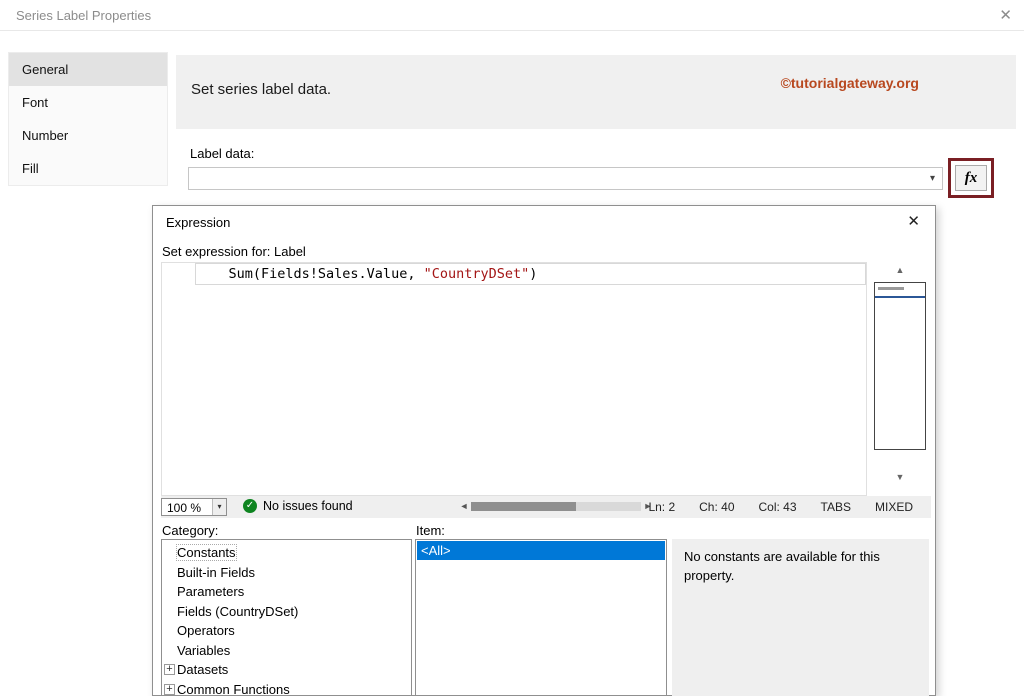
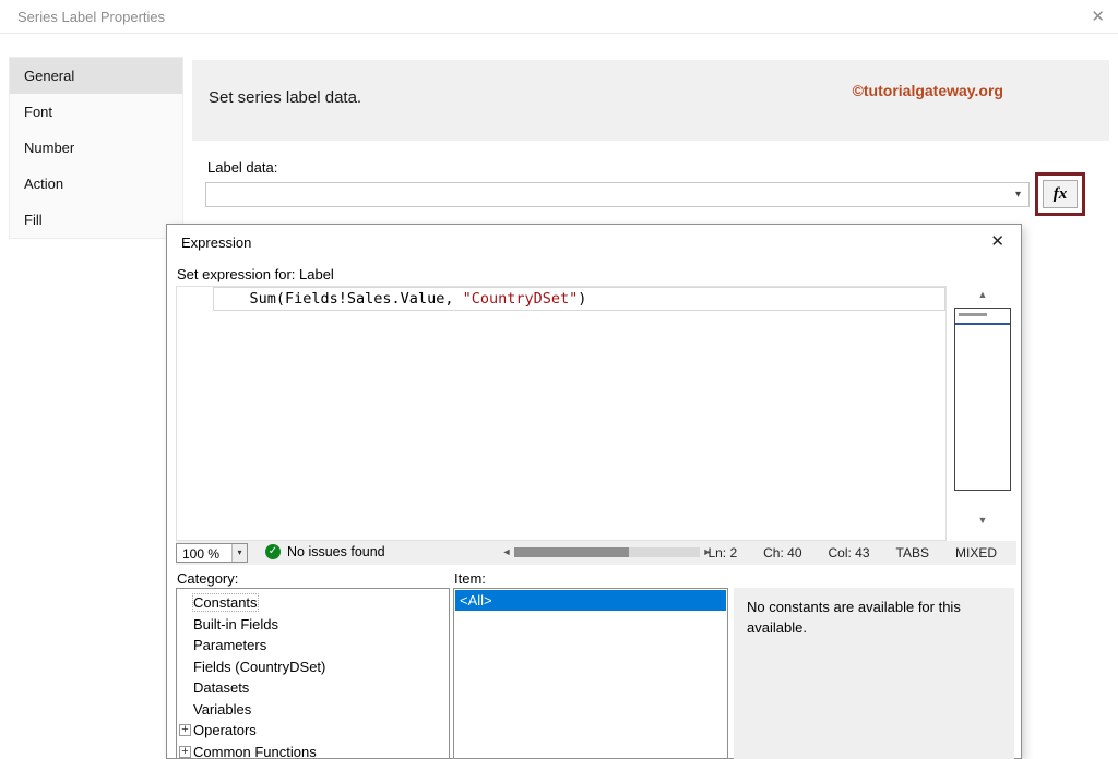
  Series Label Properties
  ✕
  General
  Font
  Number
+ Action
  Fill
  Set series label data.
  ©tutorialgateway.org
  Label data:
  ▾
  fx
  Expression
  ✕
  Set expression for: Label
  Sum(Fields!Sales.Value, "CountryDSet")
  ▲
  ▼
  100 %
  ▾
  ✓
  No issues found
  ◄
  ►
  Ln: 2
  Ch: 40
  Col: 43
  TABS
  MIXED
  Category:
  Constants
  Built-in Fields
  Parameters
  Fields (CountryDSet)
- Operators
+ Datasets
  Variables
  +
- Datasets
+ Operators
  +
  Common Functions
  Item:
  <All>
- No constants are available for this property.
+ No constants are available for this available.
